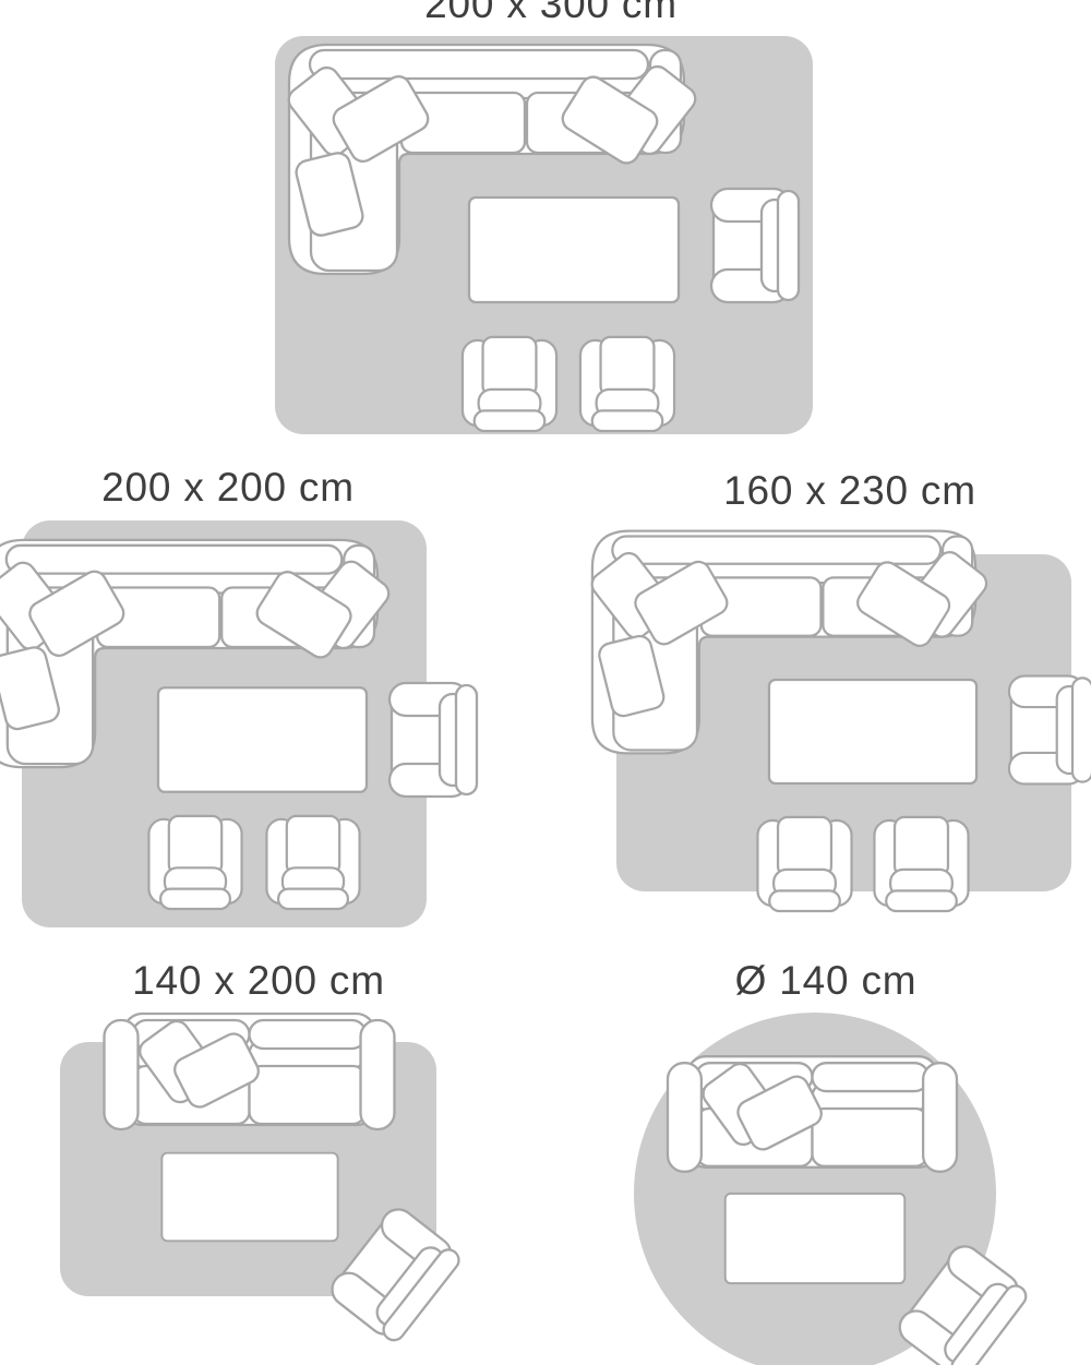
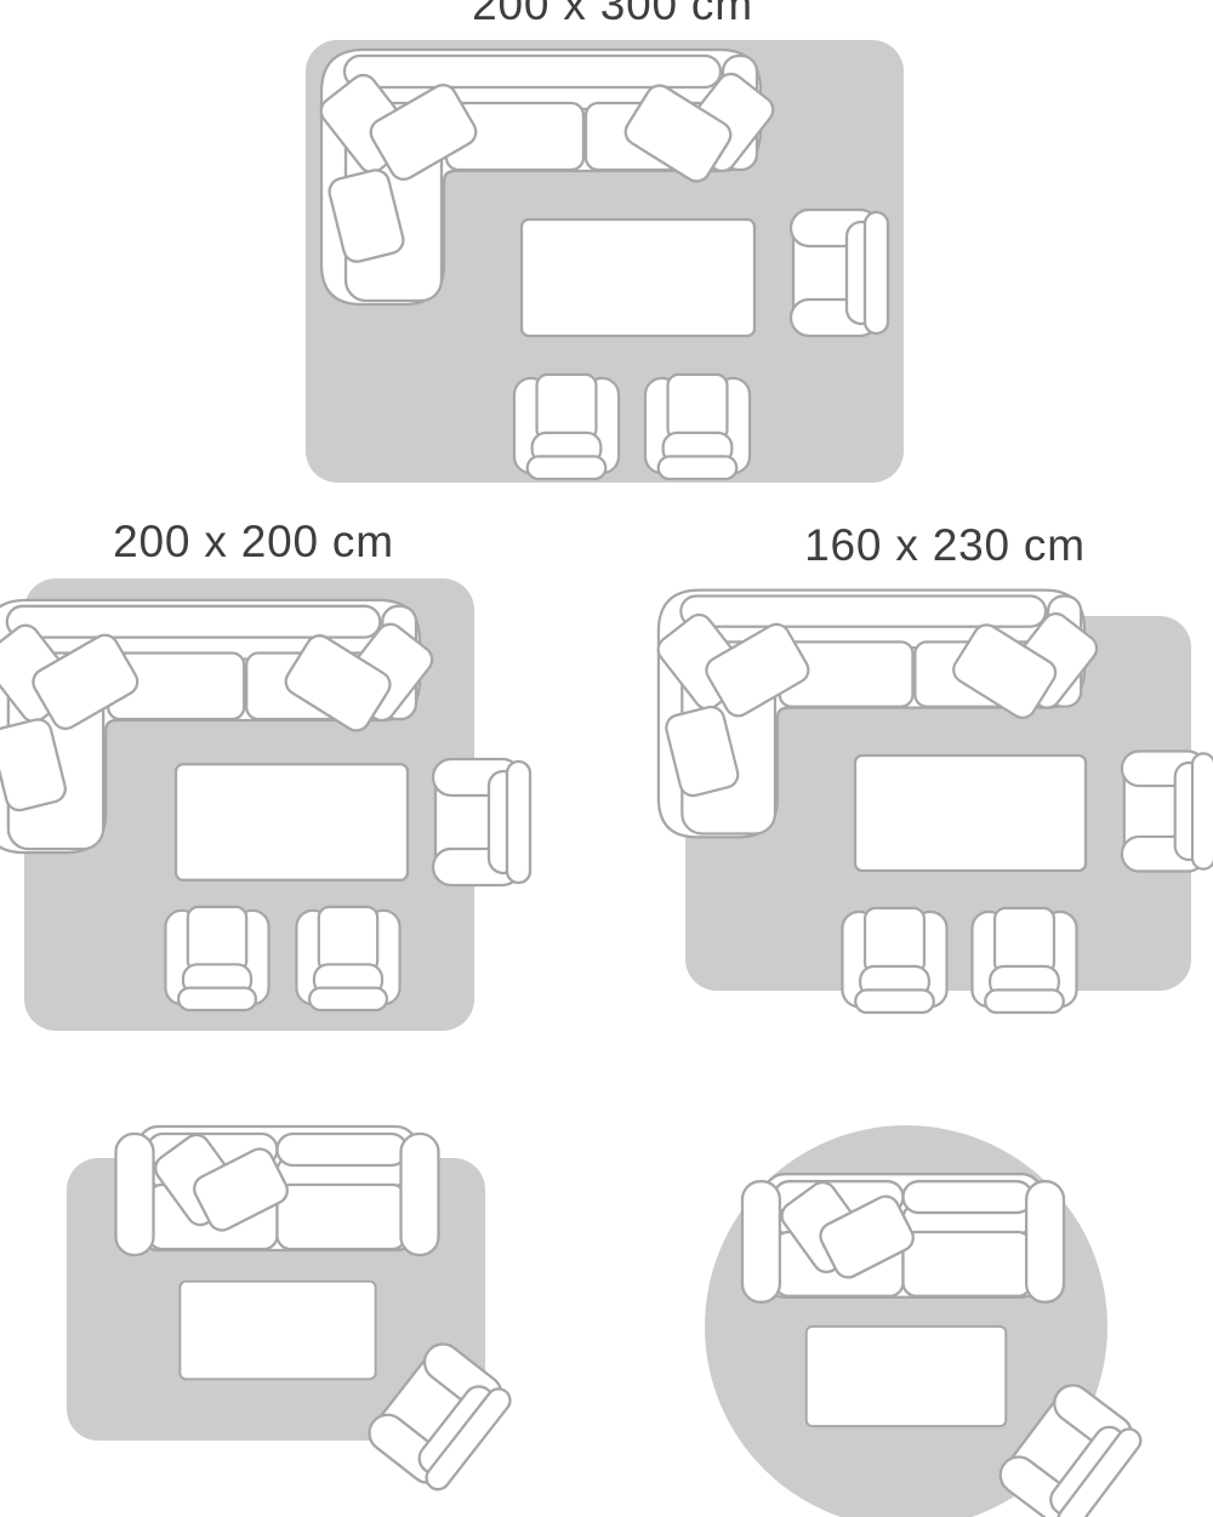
  200 x 300 cm
  200 x 200 cm
  160 x 230 cm
- 140 x 200 cm
- Ø 140 cm
